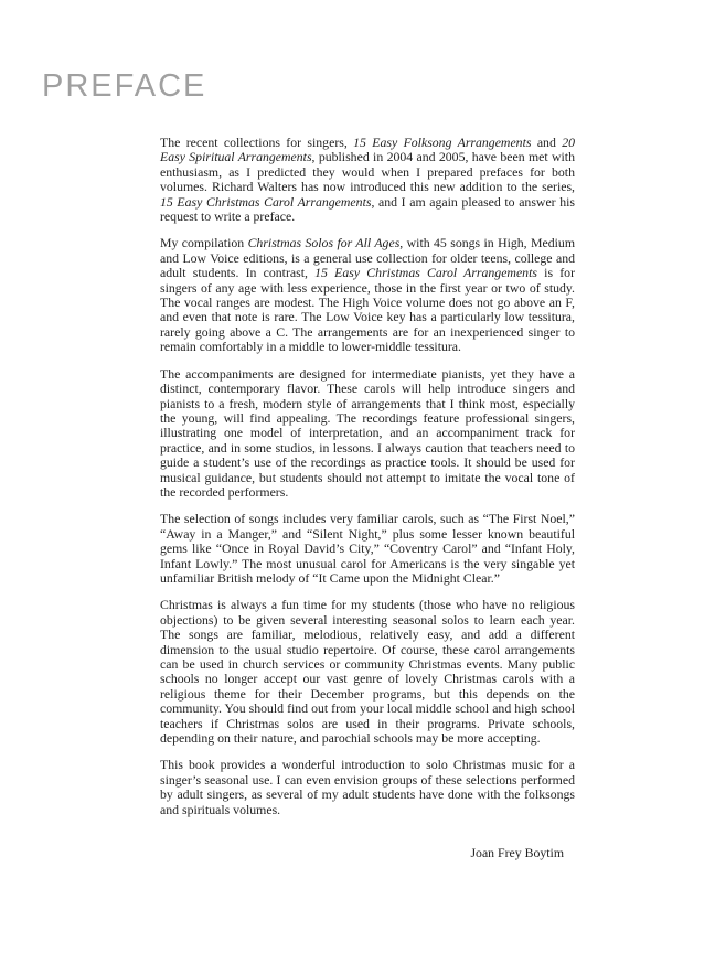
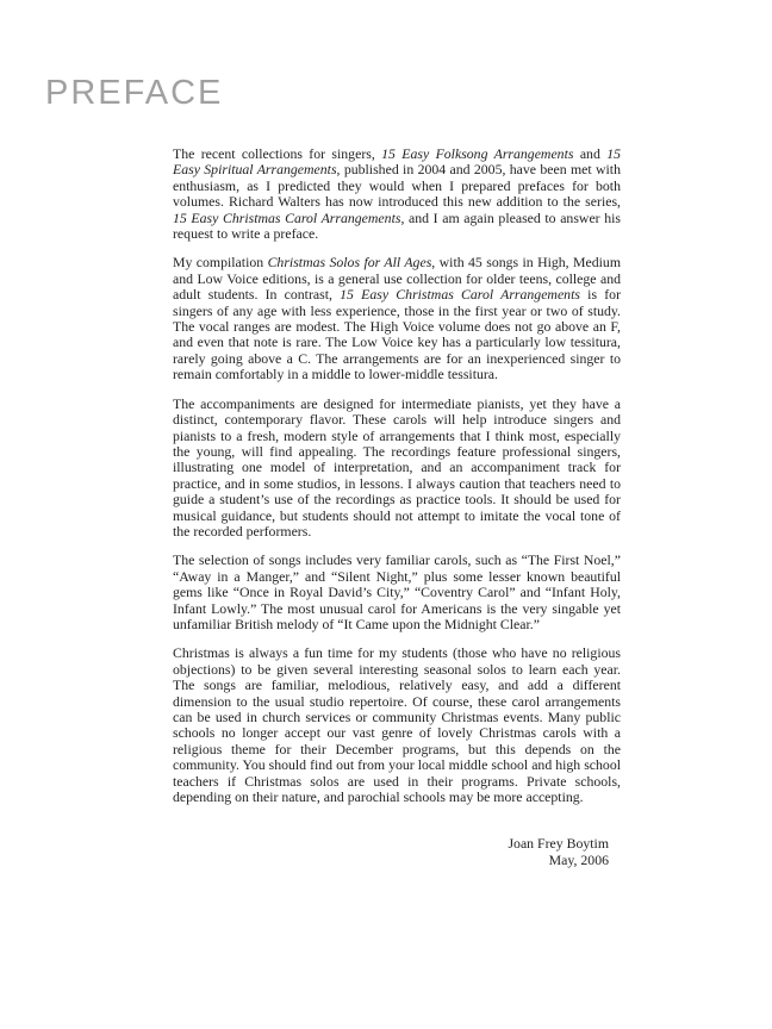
  PREFACE
- The recent collections for singers, 15 Easy Folksong Arrangements and 20 Easy Spiritual Arrangements, published in 2004 and 2005, have been met with enthusiasm, as I predicted they would when I prepared prefaces for both volumes. Richard Walters has now introduced this new addition to the series, 15 Easy Christmas Carol Arrangements, and I am again pleased to answer his request to write a preface.
+ The recent collections for singers, 15 Easy Folksong Arrangements and 15 Easy Spiritual Arrangements, published in 2004 and 2005, have been met with enthusiasm, as I predicted they would when I prepared prefaces for both volumes. Richard Walters has now introduced this new addition to the series, 15 Easy Christmas Carol Arrangements, and I am again pleased to answer his request to write a preface.
  My compilation Christmas Solos for All Ages, with 45 songs in High, Medium and Low Voice editions, is a general use collection for older teens, college and adult students. In contrast, 15 Easy Christmas Carol Arrangements is for singers of any age with less experience, those in the first year or two of study. The vocal ranges are modest. The High Voice volume does not go above an F, and even that note is rare. The Low Voice key has a particularly low tessitura, rarely going above a C. The arrangements are for an inexperienced singer to remain comfortably in a middle to lower-middle tessitura.
  The accompaniments are designed for intermediate pianists, yet they have a distinct, contemporary flavor. These carols will help introduce singers and pianists to a fresh, modern style of arrangements that I think most, especially the young, will find appealing. The recordings feature professional singers, illustrating one model of interpretation, and an accompaniment track for practice, and in some studios, in lessons. I always caution that teachers need to guide a student’s use of the recordings as practice tools. It should be used for musical guidance, but students should not attempt to imitate the vocal tone of the recorded performers.
  The selection of songs includes very familiar carols, such as “The First Noel,” “Away in a Manger,” and “Silent Night,” plus some lesser known beautiful gems like “Once in Royal David’s City,” “Coventry Carol” and “Infant Holy, Infant Lowly.” The most unusual carol for Americans is the very singable yet unfamiliar British melody of “It Came upon the Midnight Clear.”
  Christmas is always a fun time for my students (those who have no religious objections) to be given several interesting seasonal solos to learn each year. The songs are familiar, melodious, relatively easy, and add a different dimension to the usual studio repertoire. Of course, these carol arrangements can be used in church services or community Christmas events. Many public schools no longer accept our vast genre of lovely Christmas carols with a religious theme for their December programs, but this depends on the community. You should find out from your local middle school and high school teachers if Christmas solos are used in their programs. Private schools, depending on their nature, and parochial schools may be more accepting.
- This book provides a wonderful introduction to solo Christmas music for a singer’s seasonal use. I can even envision groups of these selections performed by adult singers, as several of my adult students have done with the folksongs and spirituals volumes.
  Joan Frey Boytim
+ May, 2006
